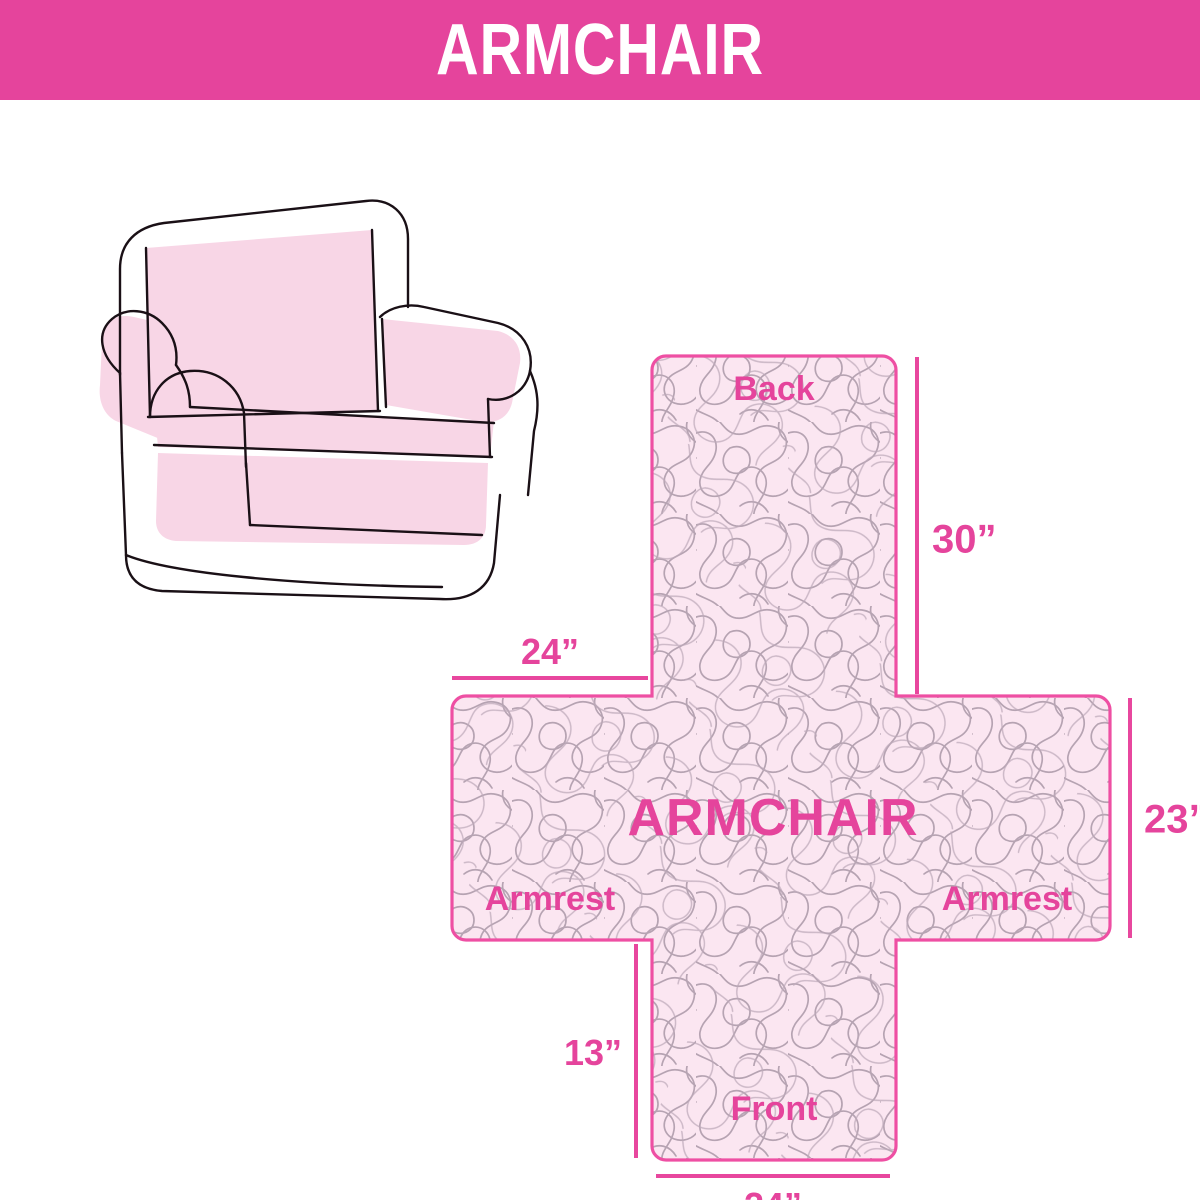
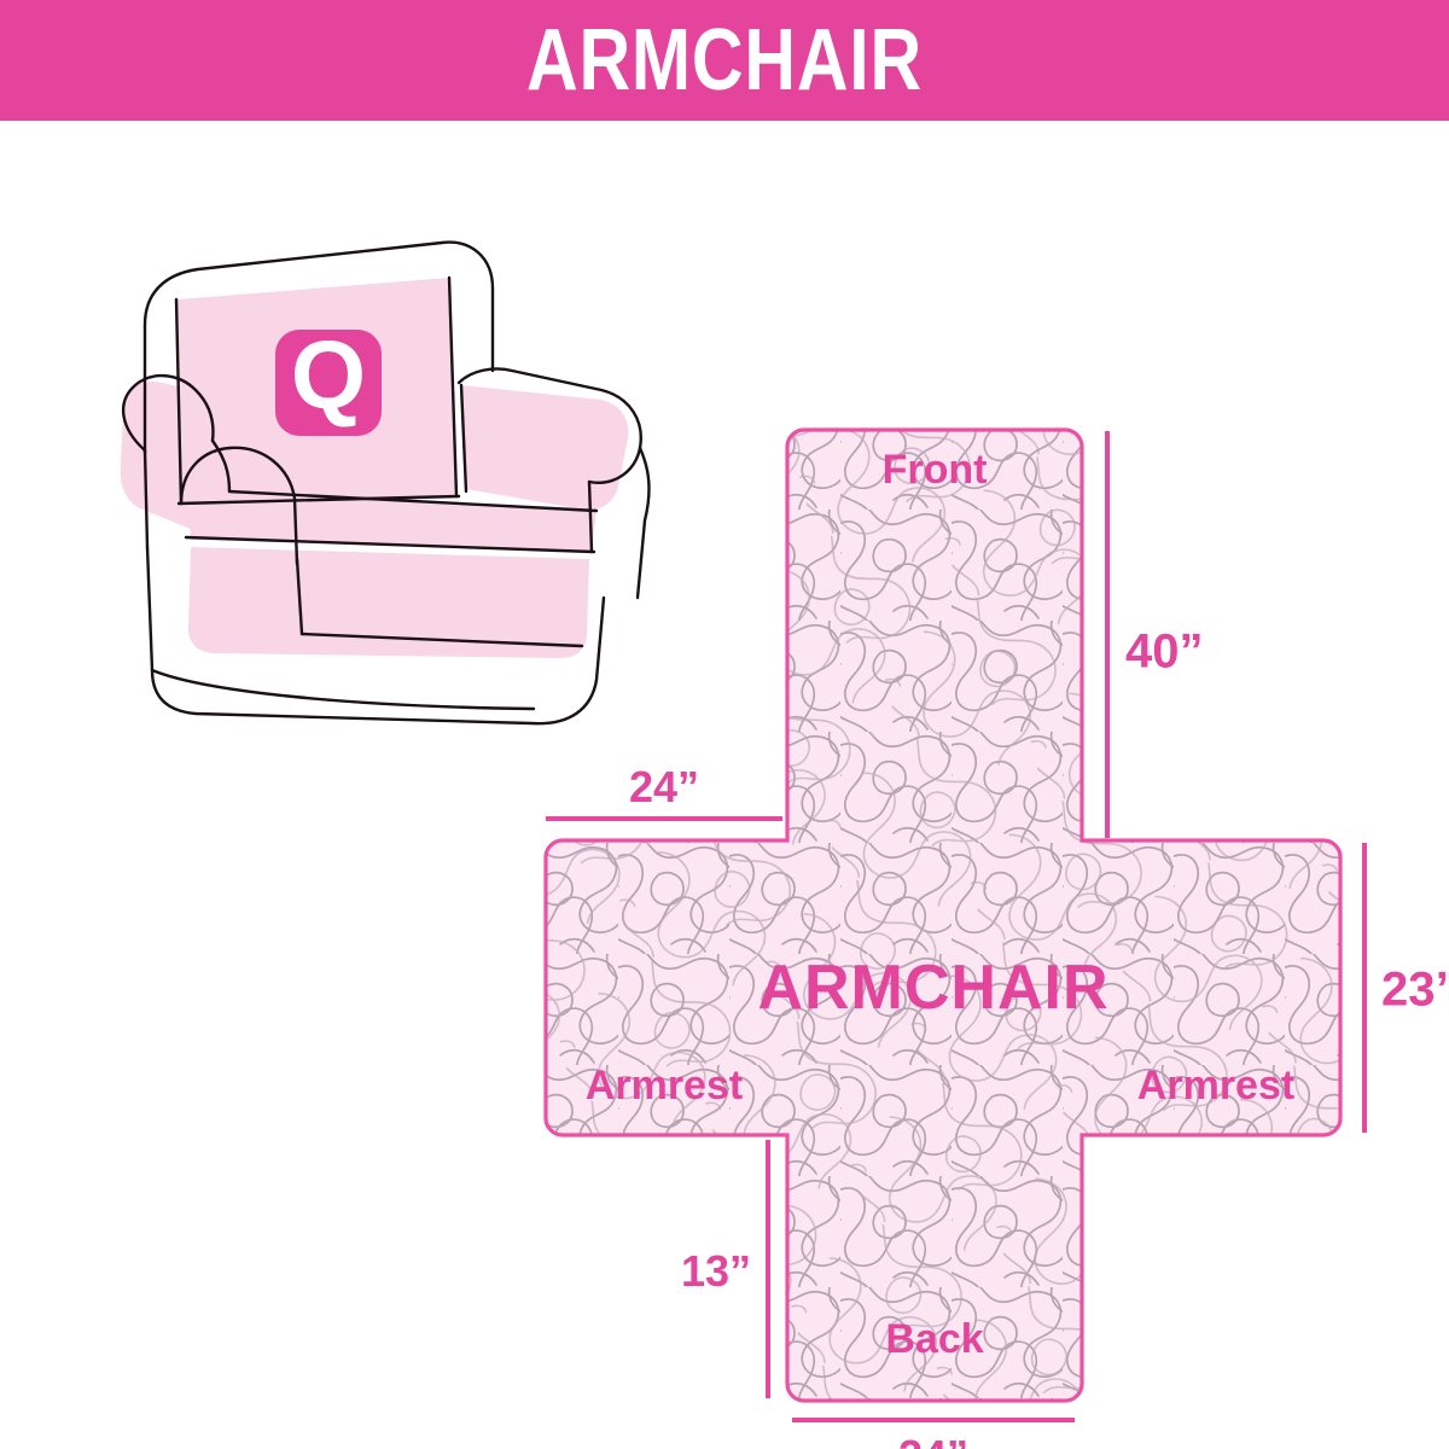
  ARMCHAIR
+ Q
- 30”
+ 40”
  24”
  23”
  13”
- Back
+ Front
  Armrest
  Armrest
- Front
+ Back
  ARMCHAIR
